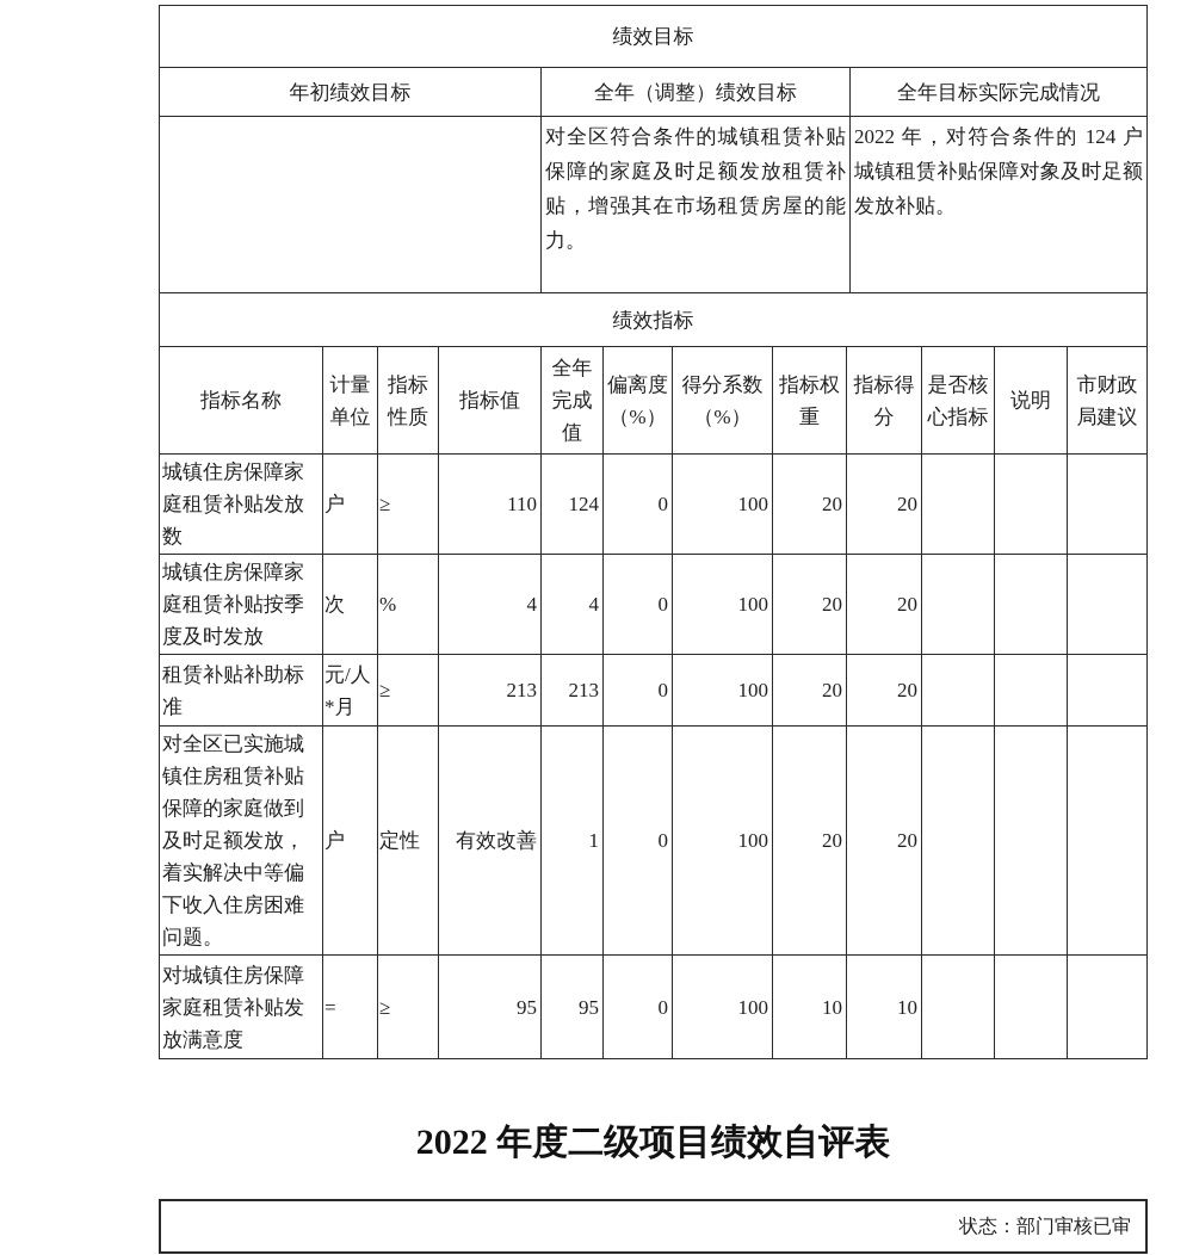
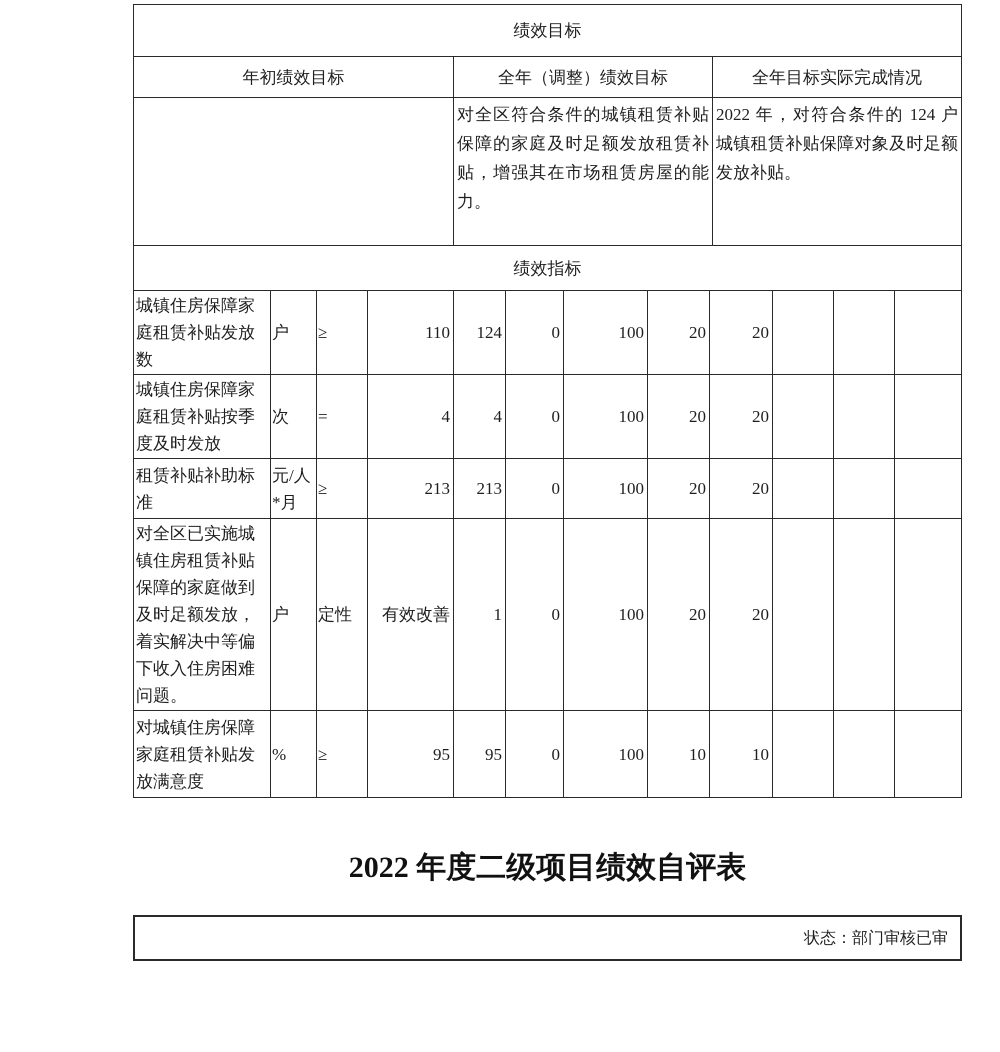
  绩效目标
  年初绩效目标	全年（调整）绩效目标	全年目标实际完成情况
  	对全区符合条件的城镇租赁补贴保障的家庭及时足额发放租赁补贴，增强其在市场租赁房屋的能力。	2022 年，对符合条件的 124 户城镇租赁补贴保障对象及时足额发放补贴。
  绩效指标
- 指标名称	计量单位	指标性质	指标值	全年完成值	偏离度（%）	得分系数（%）	指标权重	指标得分	是否核心指标	说明	市财政局建议
  城镇住房保障家庭租赁补贴发放数	户	≥	110	124	0	100	20	20
- 城镇住房保障家庭租赁补贴按季度及时发放	次	%	4	4	0	100	20	20
+ 城镇住房保障家庭租赁补贴按季度及时发放	次	=	4	4	0	100	20	20
  租赁补贴补助标准	元/人*月	≥	213	213	0	100	20	20
  对全区已实施城镇住房租赁补贴保障的家庭做到及时足额发放，着实解决中等偏下收入住房困难问题。	户	定性	有效改善	1	0	100	20	20
- 对城镇住房保障家庭租赁补贴发放满意度	=	≥	95	95	0	100	10	10
+ 对城镇住房保障家庭租赁补贴发放满意度	%	≥	95	95	0	100	10	10
  2022 年度二级项目绩效自评表
  状态：部门审核已审
